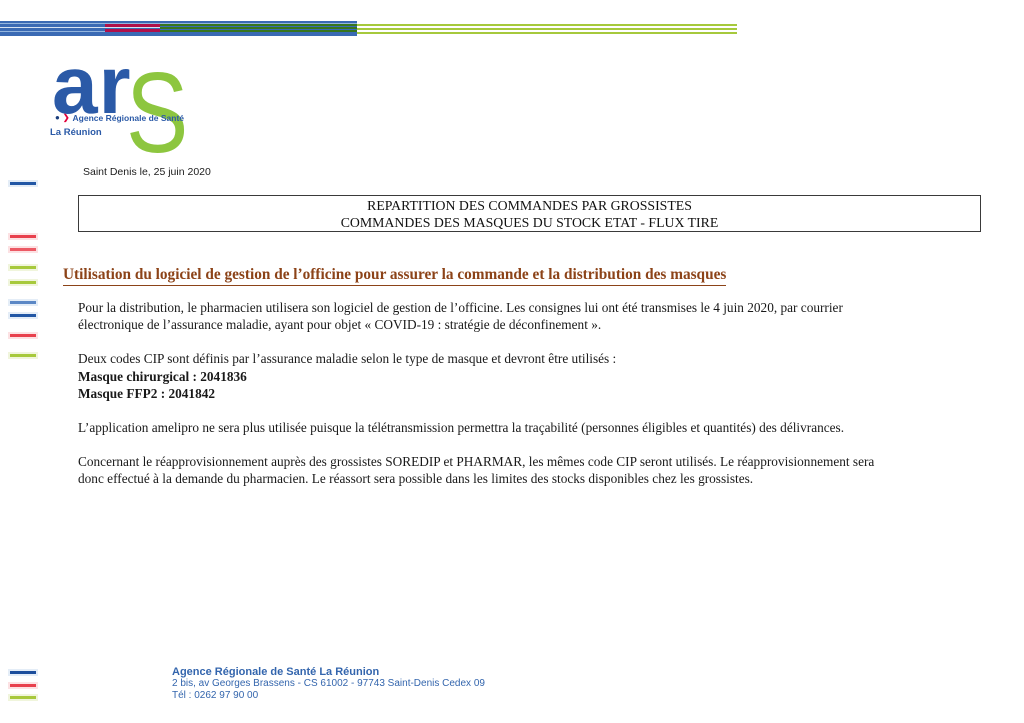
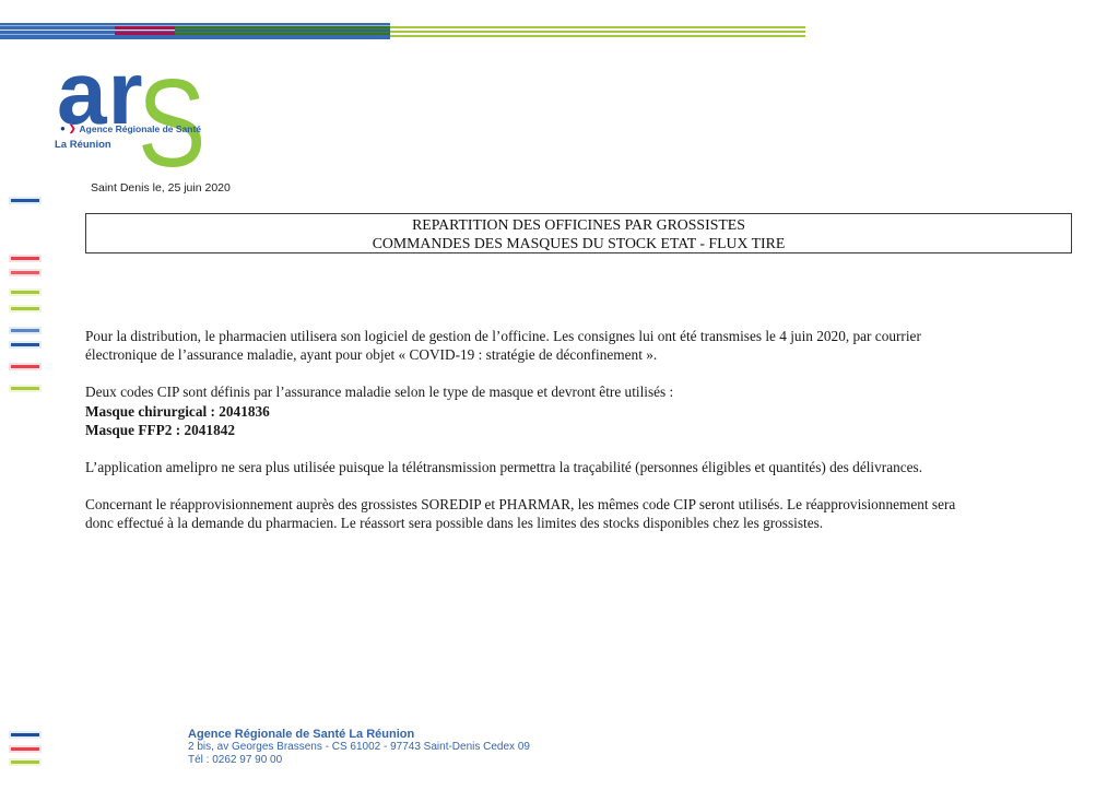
  ar
  S
  ●
  ❯
  Agence Régionale de Santé
  La Réunion
  Saint Denis le, 25 juin 2020
- REPARTITION DES COMMANDES PAR GROSSISTES
+ REPARTITION DES OFFICINES PAR GROSSISTES
  COMMANDES DES MASQUES DU STOCK ETAT - FLUX TIRE
- Utilisation du logiciel de gestion de l’officine pour assurer la commande et la distribution des masques
  Pour la distribution, le pharmacien utilisera son logiciel de gestion de l’officine. Les consignes lui ont été transmises le 4 juin 2020, par courrier
  électronique de l’assurance maladie, ayant pour objet « COVID-19 : stratégie de déconfinement ».
  Deux codes CIP sont définis par l’assurance maladie selon le type de masque et devront être utilisés :
  Masque chirurgical : 2041836
  Masque FFP2 : 2041842
  L’application amelipro ne sera plus utilisée puisque la télétransmission permettra la traçabilité (personnes éligibles et quantités) des délivrances.
  Concernant le réapprovisionnement auprès des grossistes SOREDIP et PHARMAR, les mêmes code CIP seront utilisés. Le réapprovisionnement sera
  donc effectué à la demande du pharmacien. Le réassort sera possible dans les limites des stocks disponibles chez les grossistes.
  Agence Régionale de Santé La Réunion
  2 bis, av Georges Brassens - CS 61002 - 97743 Saint-Denis Cedex 09
  Tél : 0262 97 90 00
